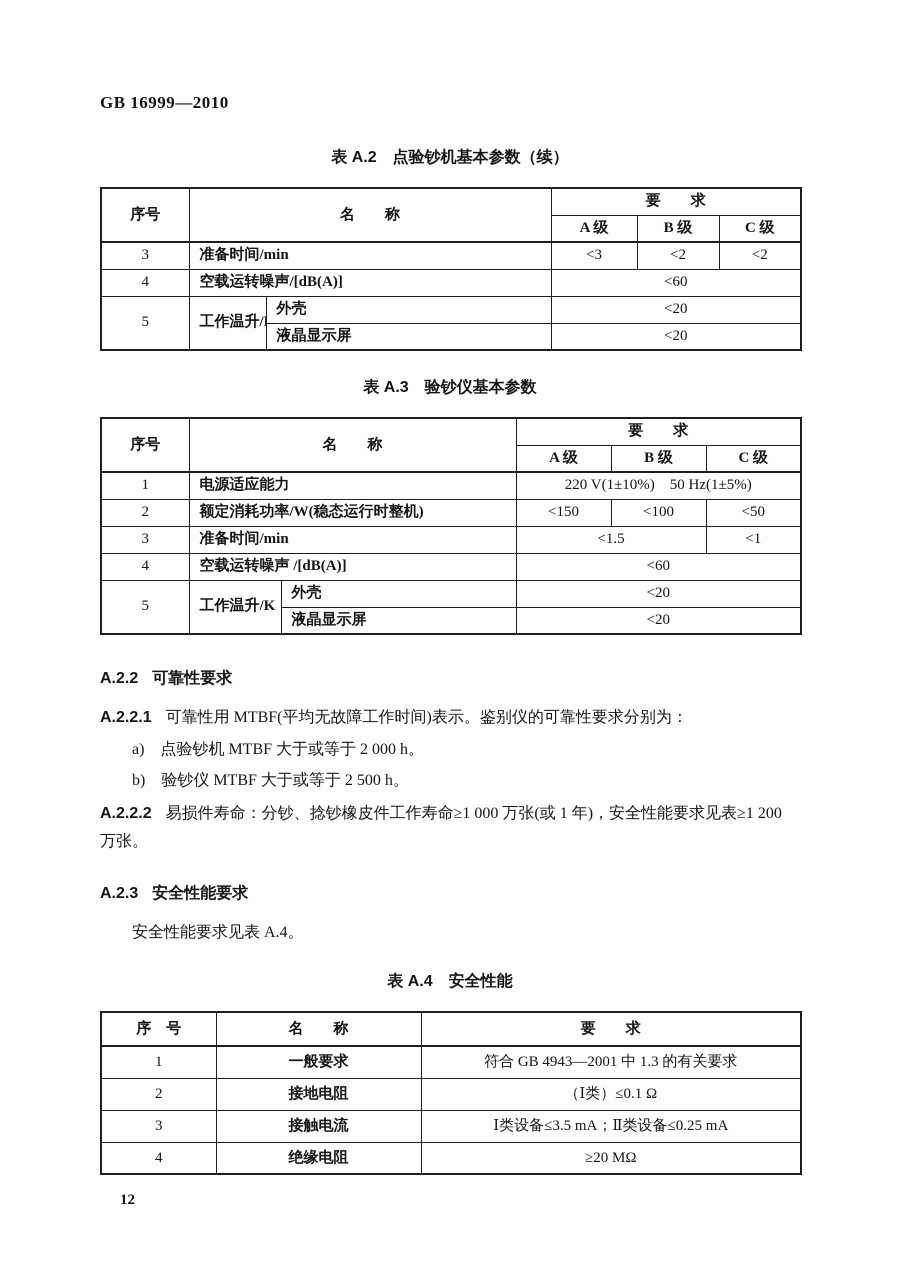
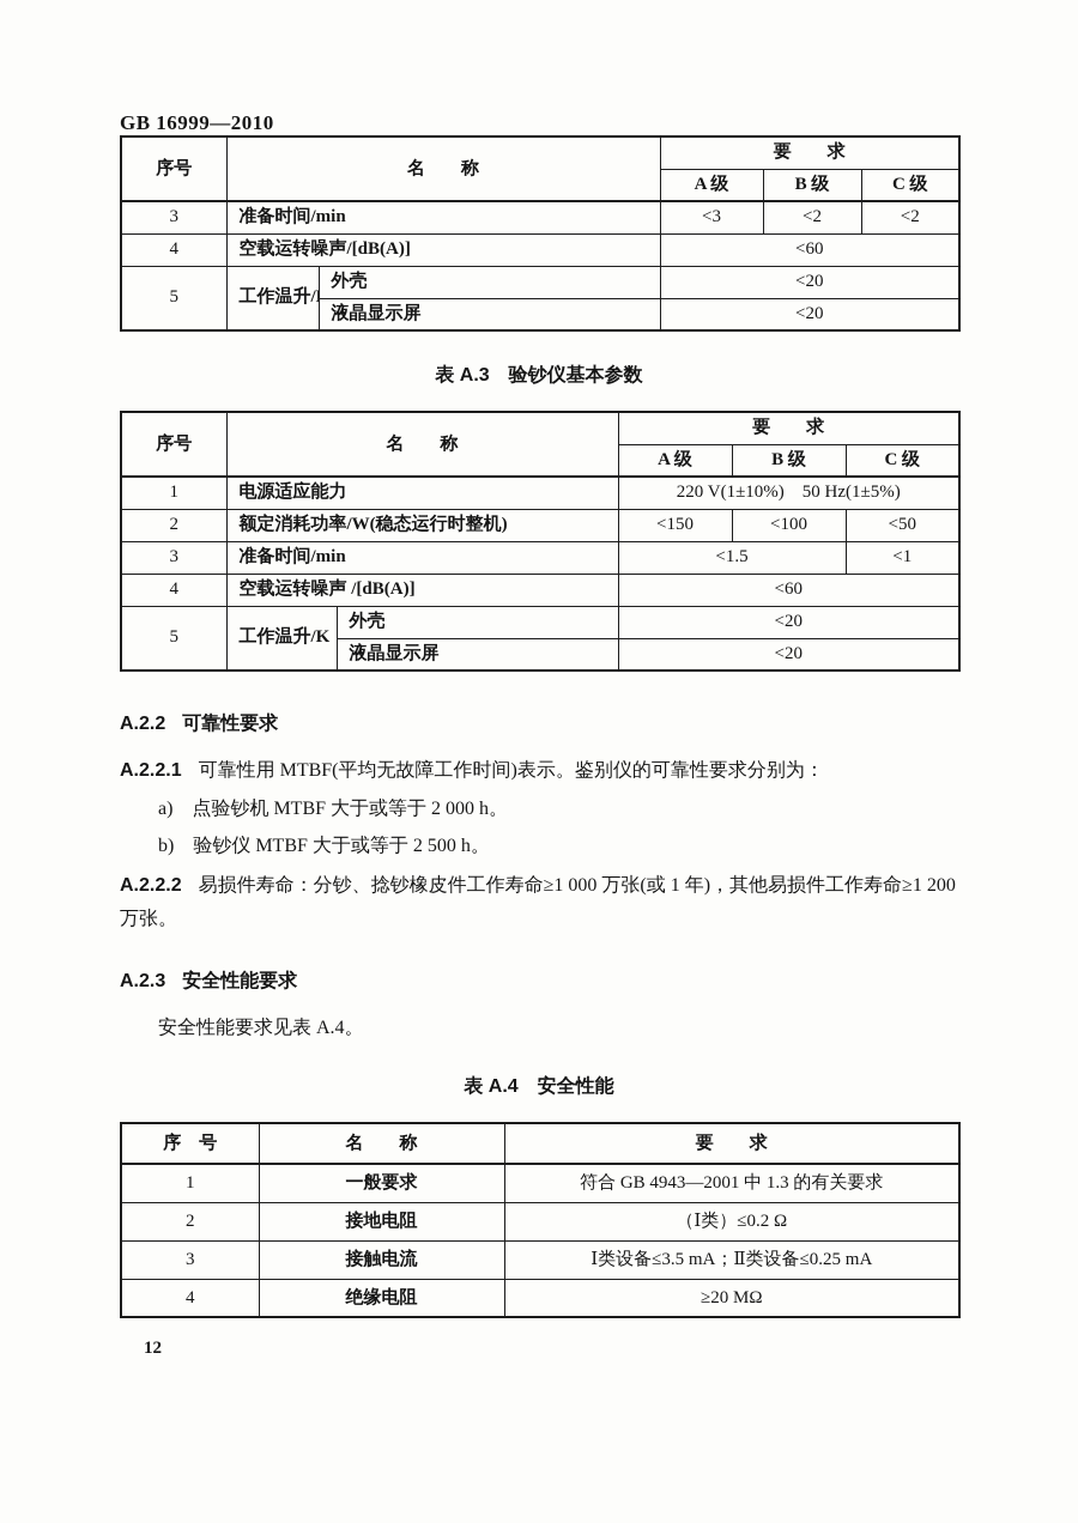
  GB 16999—2010
- 表 A.2 点验钞机基本参数（续）
  序号	名 称	要 求
  A 级	B 级	C 级
  3	准备时间/min	<3	<2	<2
  4	空载运转噪声/[dB(A)]	<60
  5	工作温升/	外壳	<20
  液晶显示屏	<20
  表 A.3 验钞仪基本参数
  序号	名 称	要 求
  A 级	B 级	C 级
  1	电源适应能力	220 V(1±10%) 50 Hz(1±5%)
  2	额定消耗功率/W(稳态运行时整机)	<150	<100	<50
  3	准备时间/min	<1.5	<1
  4	空载运转噪声 /[dB(A)]	<60
  5	工作温升/K	外壳	<20
  液晶显示屏	<20
  A.2.2 可靠性要求
  A.2.2.1 可靠性用 MTBF(平均无故障工作时间)表示。鉴别仪的可靠性要求分别为：
  a) 点验钞机 MTBF 大于或等于 2 000 h。
  b) 验钞仪 MTBF 大于或等于 2 500 h。
- A.2.2.2 易损件寿命：分钞、捻钞橡皮件工作寿命≥1 000 万张(或 1 年)，安全性能要求见表≥1 200 万张。
+ A.2.2.2 易损件寿命：分钞、捻钞橡皮件工作寿命≥1 000 万张(或 1 年)，其他易损件工作寿命≥1 200 万张。
  A.2.3 安全性能要求
  安全性能要求见表 A.4。
  表 A.4 安全性能
  序 号	名 称	要 求
  1	一般要求	符合 GB 4943—2001 中 1.3 的有关要求
- 2	接地电阻	（Ⅰ类）≤0.1 Ω
+ 2	接地电阻	（Ⅰ类）≤0.2 Ω
  3	接触电流	Ⅰ类设备≤3.5 mA；Ⅱ类设备≤0.25 mA
  4	绝缘电阻	≥20 MΩ
  12
